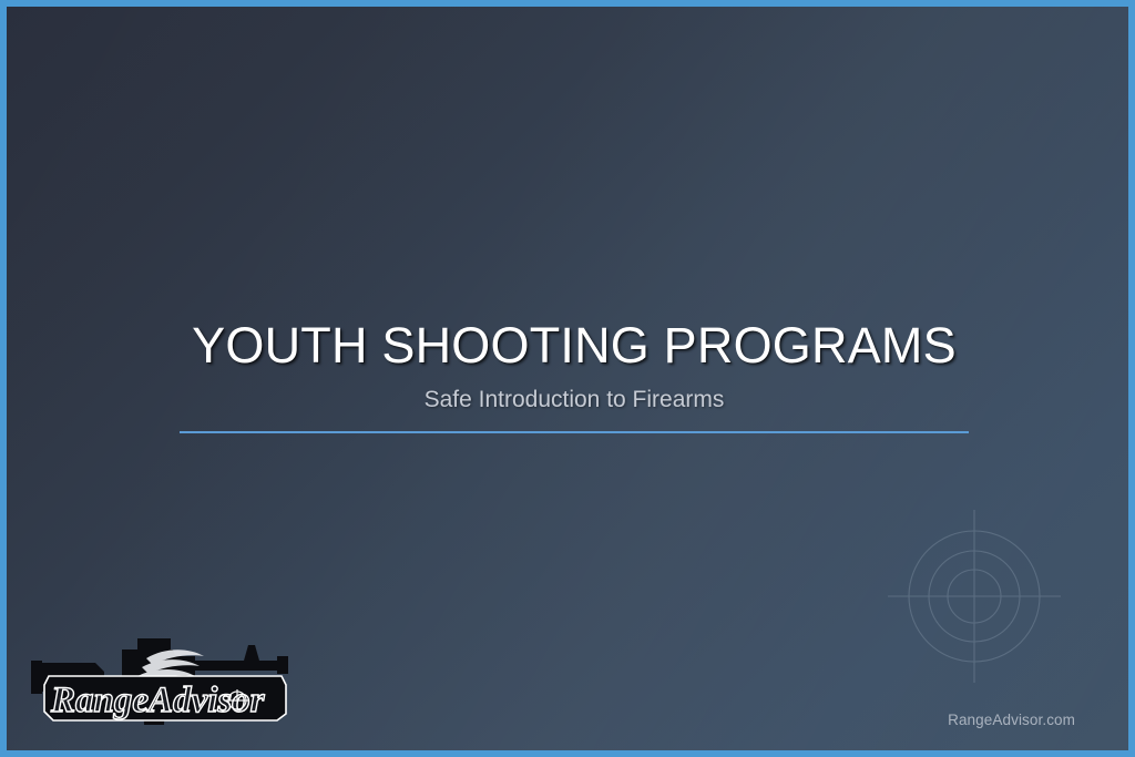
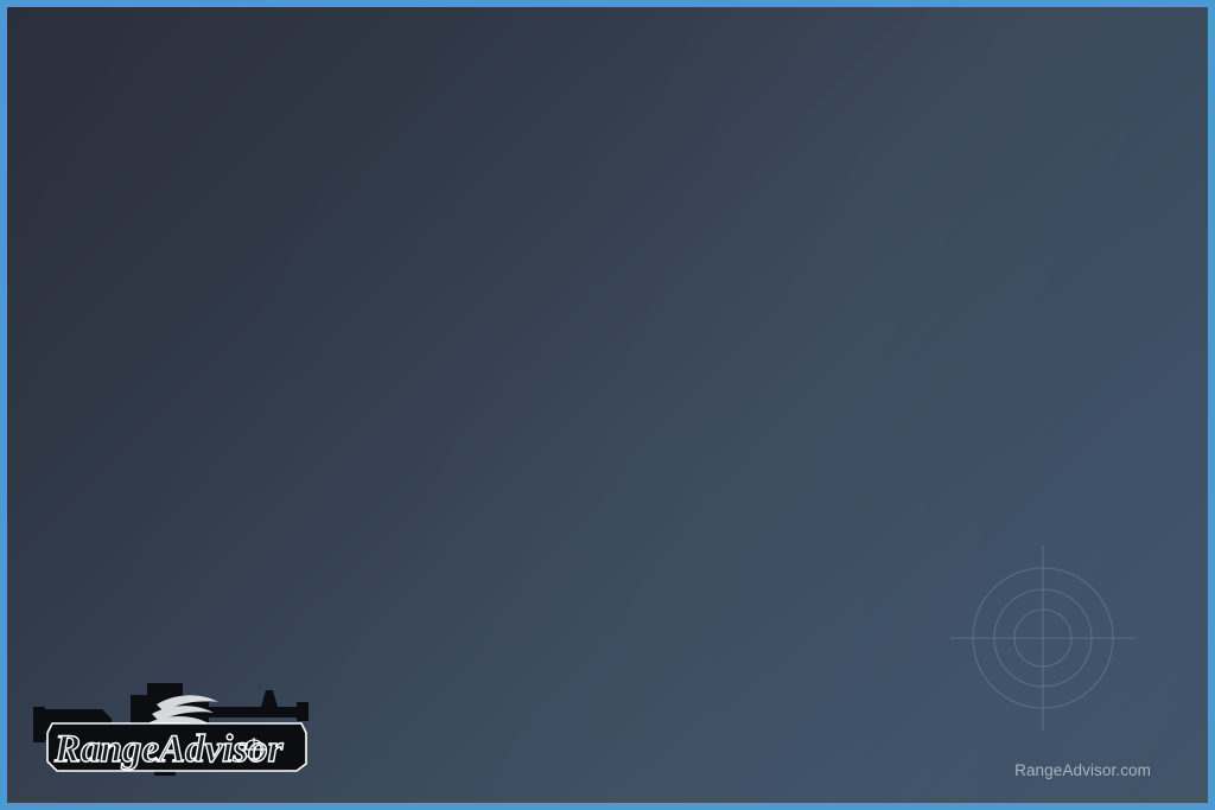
- YOUTH SHOOTING PROGRAMS
- Safe Introduction to Firearms
  RangeAdvisr
  RangeAdvisor.com
